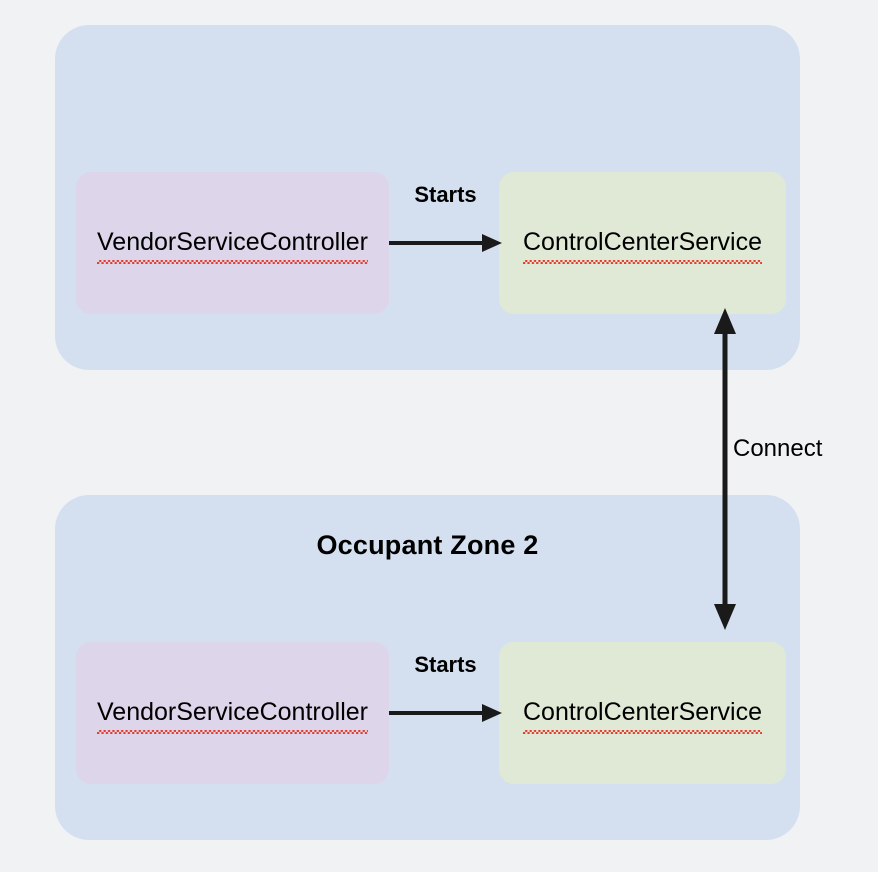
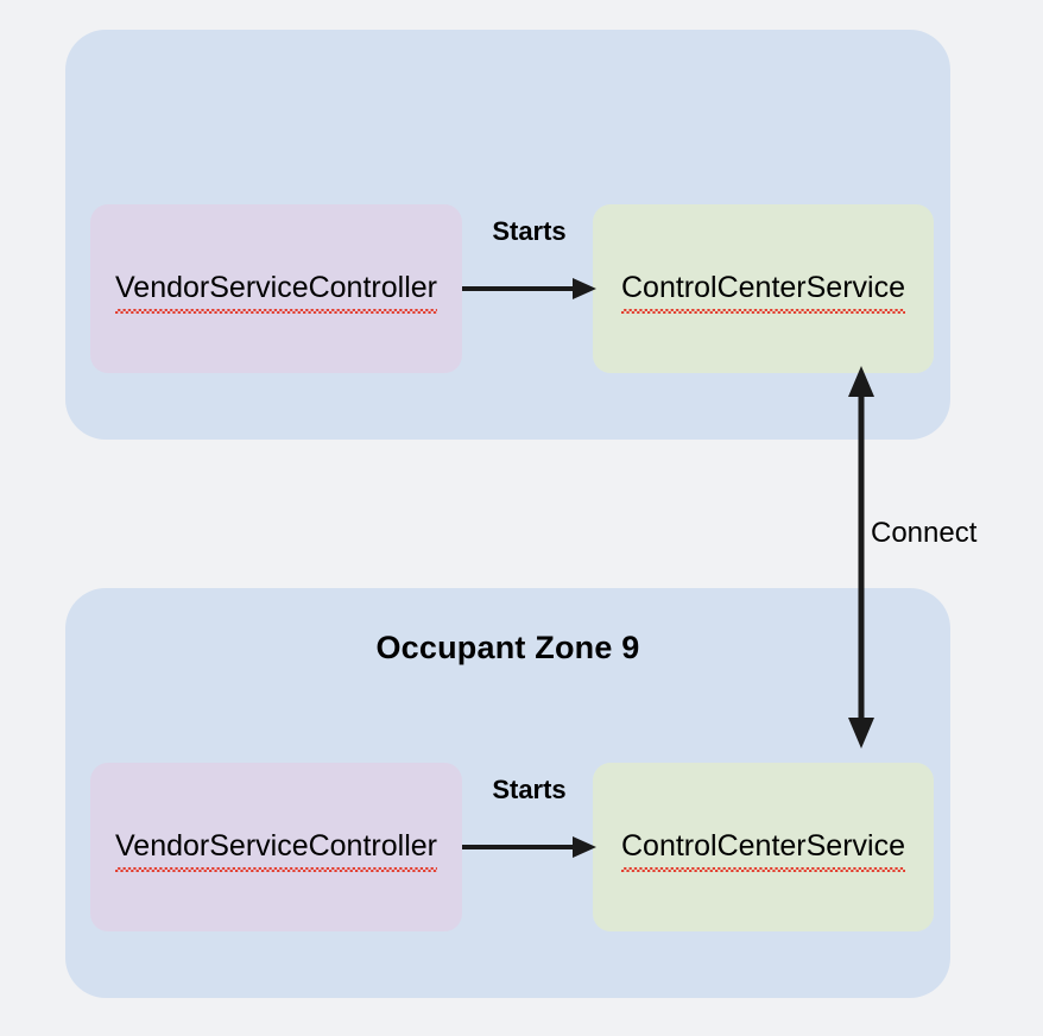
  VendorServiceController
  ControlCenterService
  Starts
- Occupant Zone 2
+ Occupant Zone 9
  VendorServiceController
  ControlCenterService
  Starts
  Connect
